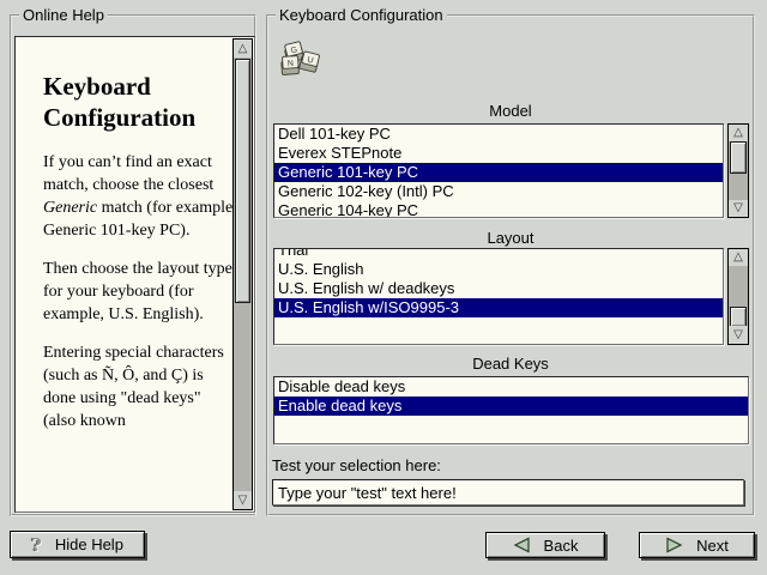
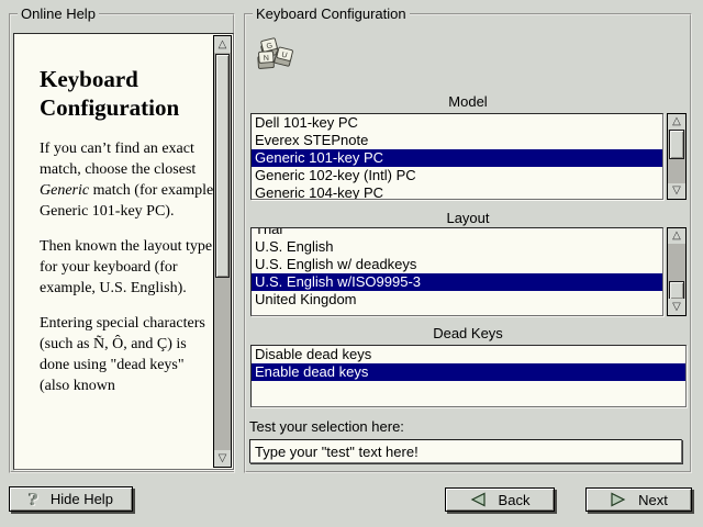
  Online Help
  Keyboard Configuration
  If you can’t find an exact match, choose the closest Generic match (for example Generic 101-key PC).
- Then choose the layout type for your keyboard (for example, U.S. English).
+ Then known the layout type for your keyboard (for example, U.S. English).
  Entering special characters (such as Ñ, Ô, and Ç) is done using "dead keys" (also known
  △
  ▽
  Keyboard Configuration
  Model
  Dell 101-key PC
  Everex STEPnote
  Generic 101-key PC
  Generic 102-key (Intl) PC
  Generic 104-key PC
  △
  ▽
  Layout
  Thai
  U.S. English
  U.S. English w/ deadkeys
  U.S. English w/ISO9995-3
+ United Kingdom
  △
  ▽
  Dead Keys
  Disable dead keys
  Enable dead keys
  Test your selection here:
  Type your "test" text here!
  ?
  Hide Help
  Back
  Next
